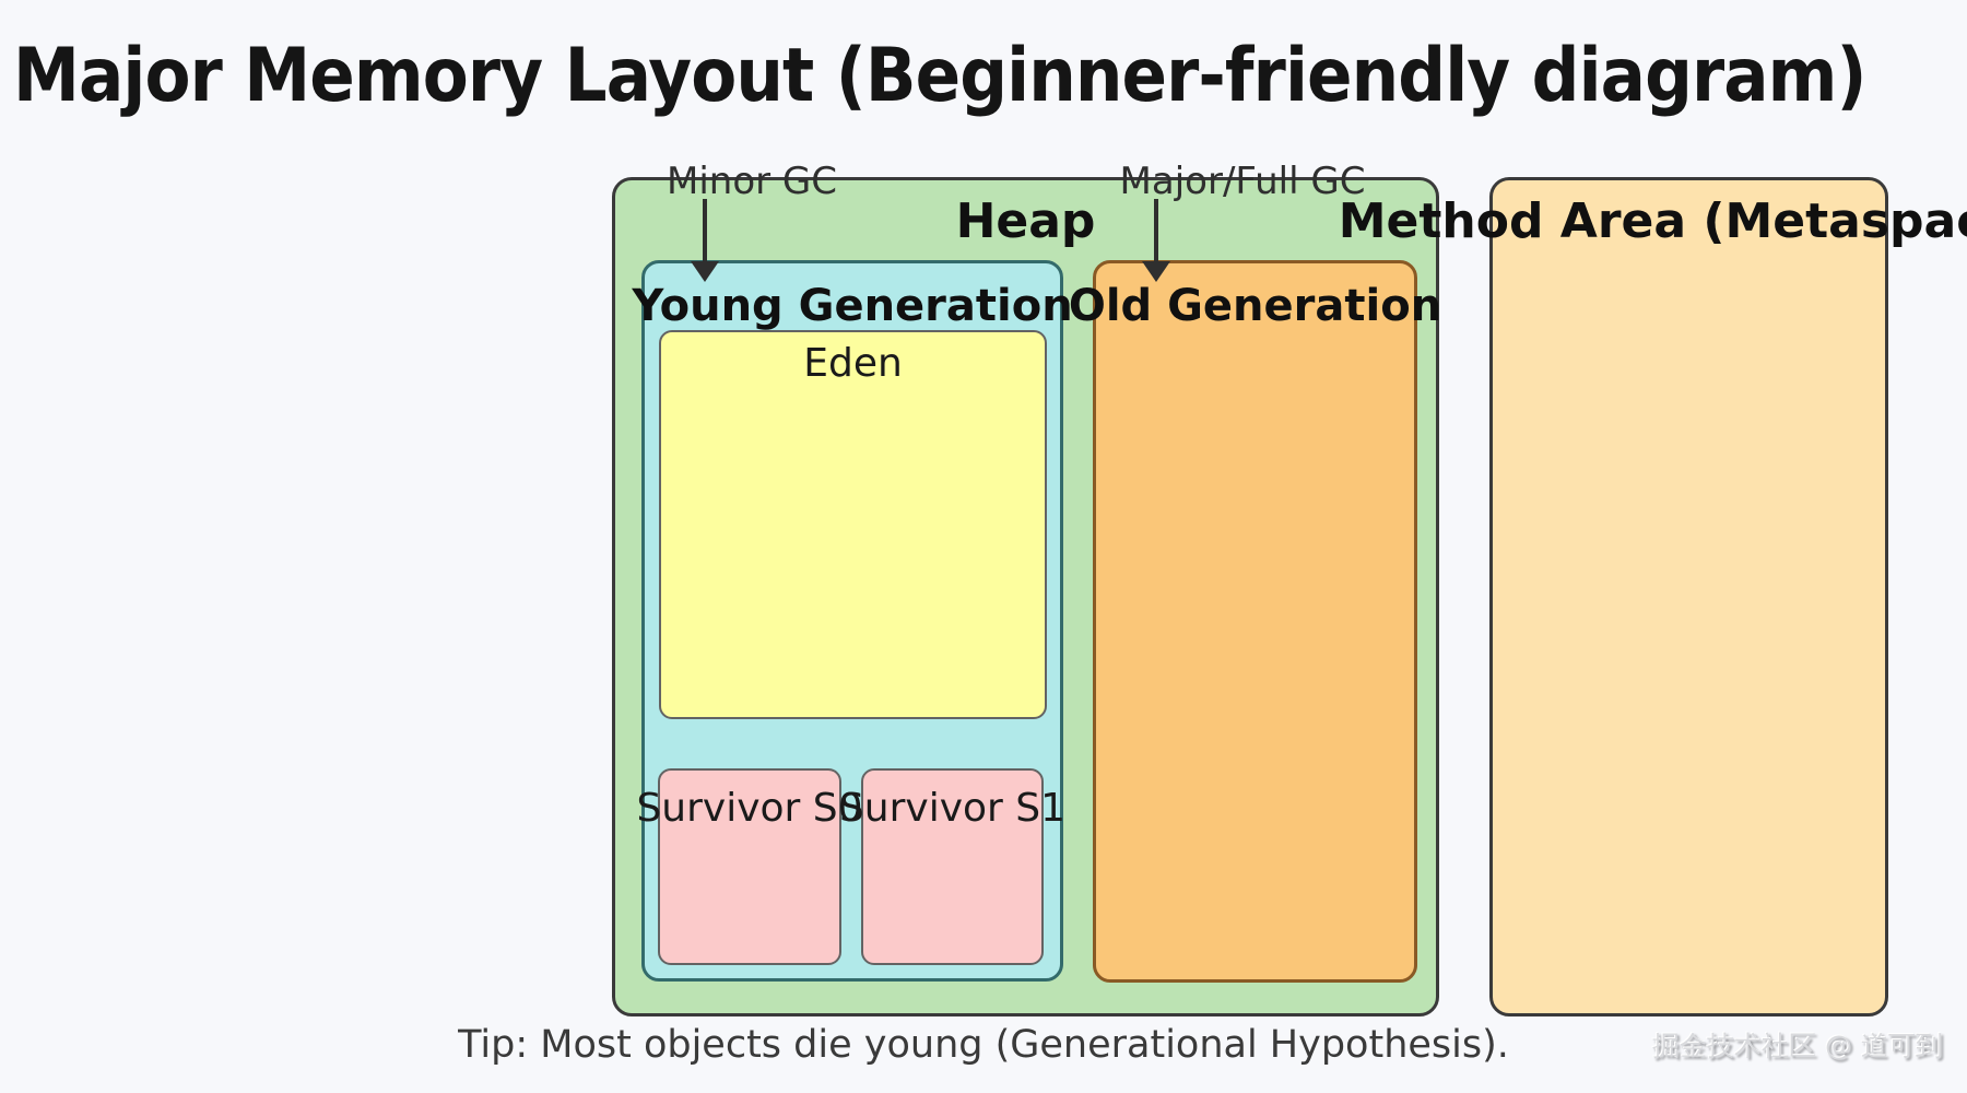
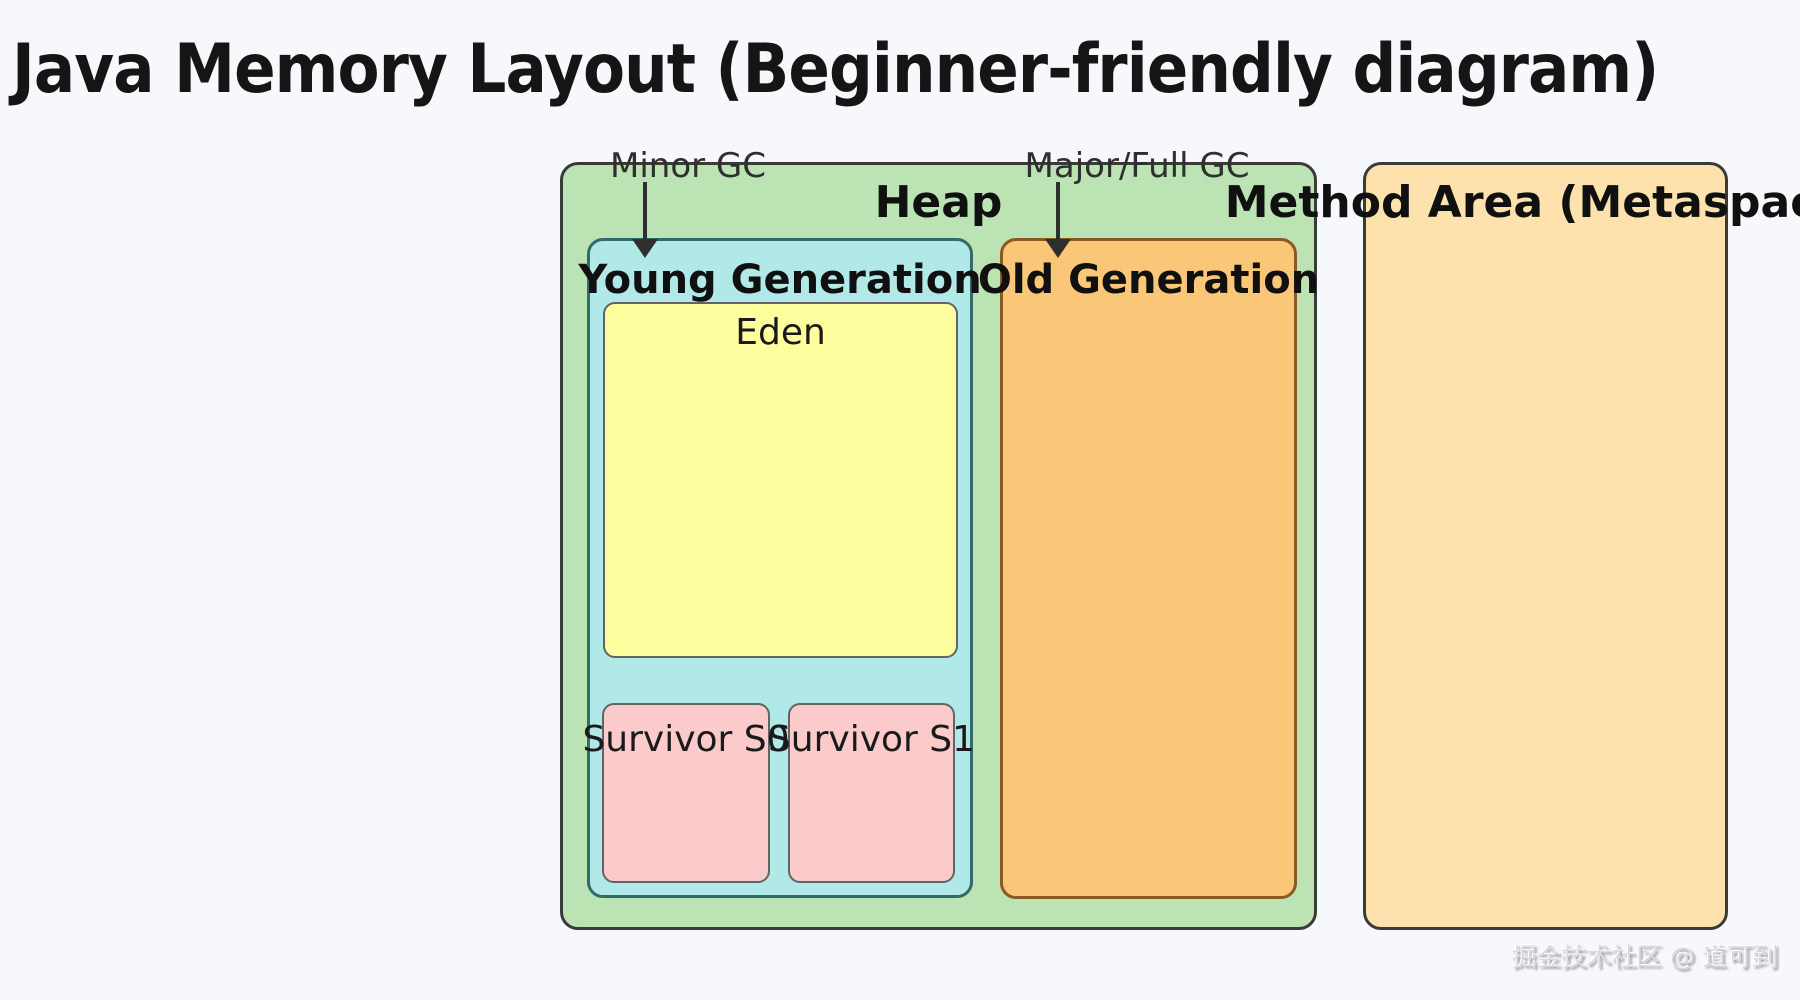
- Major Memory Layout (Beginner-friendly diagram)
+ Java Memory Layout (Beginner-friendly diagram)
  Heap
  Young Generation
  Eden
  Survivor S0
  Survivor S1
  Old Generation
  Method Area (Metaspa
  Minor GC
  Major/Full GC
- Tip: Most objects die young (Generational Hypothesis).
  掘金技术社区 @ 道可到
